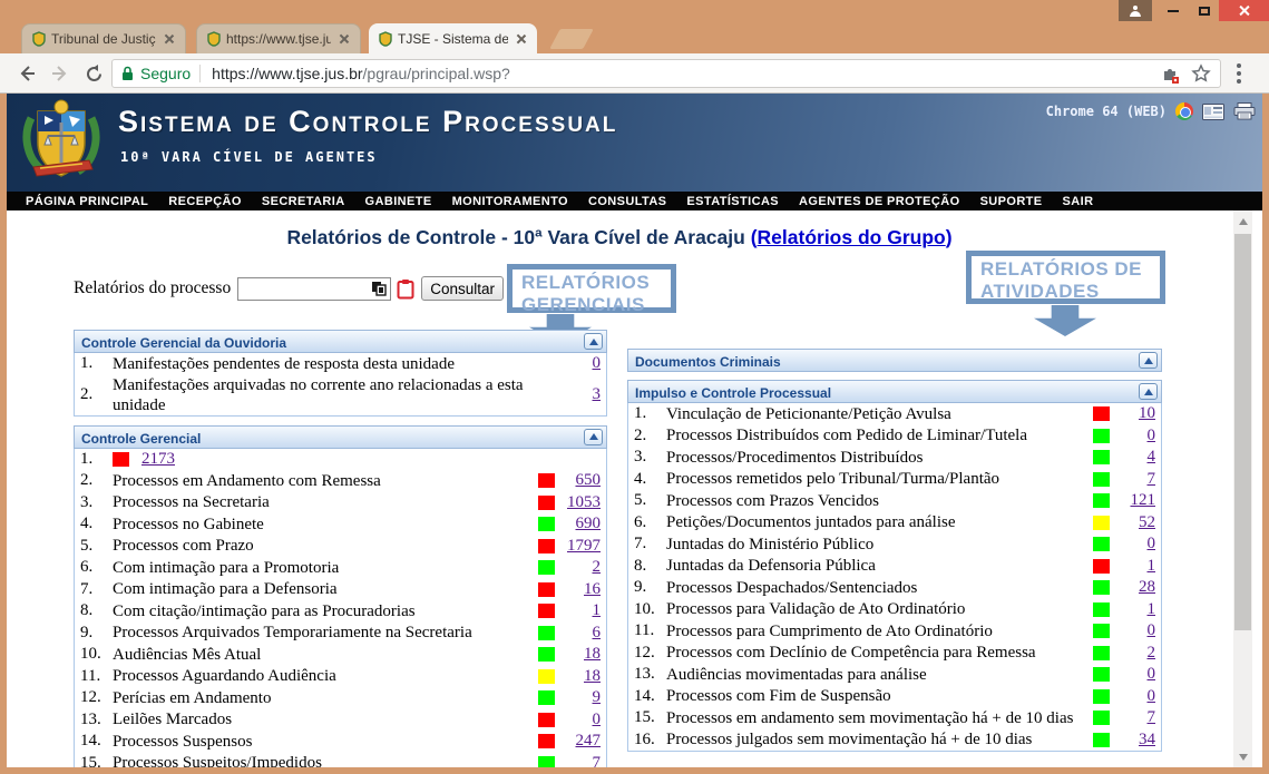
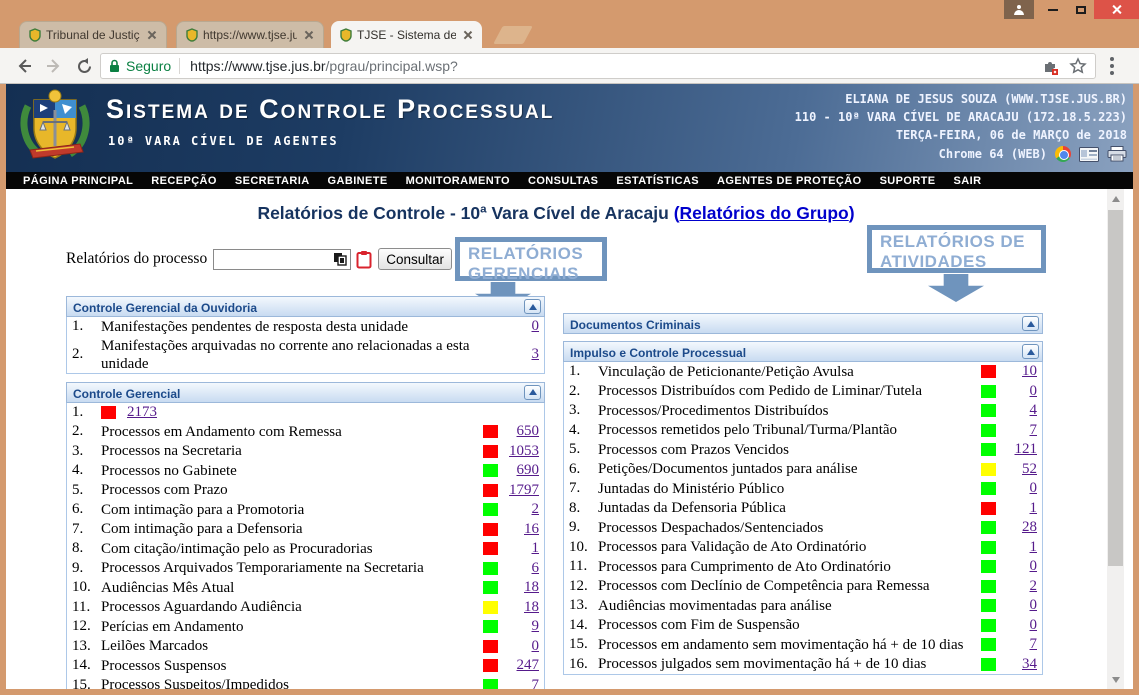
  Tribunal de Justiç
  https://www.tjse.ju
  TJSE - Sistema de
  Seguro
  https://www.tjse.jus.br/pgrau/principal.wsp?
  Sistema de Controle Processual
  10ª VARA CÍVEL DE AGENTES
+ ELIANA DE JESUS SOUZA (WWW.TJSE.JUS.BR)
+ 110 - 10ª VARA CÍVEL DE ARACAJU (172.18.5.223)
+ TERÇA-FEIRA, 06 de MARÇO de 2018
  Chrome 64 (WEB)
  PÁGINA PRINCIPAL
  RECEPÇÃO
  SECRETARIA
  GABINETE
  MONITORAMENTO
  CONSULTAS
  ESTATÍSTICAS
  AGENTES DE PROTEÇÃO
  SUPORTE
  SAIR
  Relatórios de Controle - 10ª Vara Cível de Aracaju (Relatórios do Grupo)
  Relatórios do processo
  Consultar
  RELATÓRIOS GERENCIAIS
  RELATÓRIOS DE ATIVIDADES
  Controle Gerencial da Ouvidoria
  1.
  Manifestações pendentes de resposta desta unidade
  0
  2.
  Manifestações arquivadas no corrente ano relacionadas a esta unidade
  3
  Controle Gerencial
  1.
  2173
  2.
  Processos em Andamento com Remessa
  650
  3.
  Processos na Secretaria
  1053
  4.
  Processos no Gabinete
  690
  5.
  Processos com Prazo
  1797
  6.
  Com intimação para a Promotoria
  2
  7.
  Com intimação para a Defensoria
  16
  8.
- Com citação/intimação para as Procuradorias
+ Com citação/intimação pelo as Procuradorias
  1
  9.
  Processos Arquivados Temporariamente na Secretaria
  6
  10.
  Audiências Mês Atual
  18
  11.
  Processos Aguardando Audiência
  18
  12.
  Perícias em Andamento
  9
  13.
  Leilões Marcados
  0
  14.
  Processos Suspensos
  247
  15.
  Processos Suspeitos/Impedidos
  7
  Documentos Criminais
  Impulso e Controle Processual
  1.
  Vinculação de Peticionante/Petição Avulsa
  10
  2.
  Processos Distribuídos com Pedido de Liminar/Tutela
  0
  3.
  Processos/Procedimentos Distribuídos
  4
  4.
  Processos remetidos pelo Tribunal/Turma/Plantão
  7
  5.
  Processos com Prazos Vencidos
  121
  6.
  Petições/Documentos juntados para análise
  52
  7.
  Juntadas do Ministério Público
  0
  8.
  Juntadas da Defensoria Pública
  1
  9.
  Processos Despachados/Sentenciados
  28
  10.
  Processos para Validação de Ato Ordinatório
  1
  11.
  Processos para Cumprimento de Ato Ordinatório
  0
  12.
  Processos com Declínio de Competência para Remessa
  2
  13.
  Audiências movimentadas para análise
  0
  14.
  Processos com Fim de Suspensão
  0
  15.
  Processos em andamento sem movimentação há + de 10 dias
  7
  16.
  Processos julgados sem movimentação há + de 10 dias
  34
